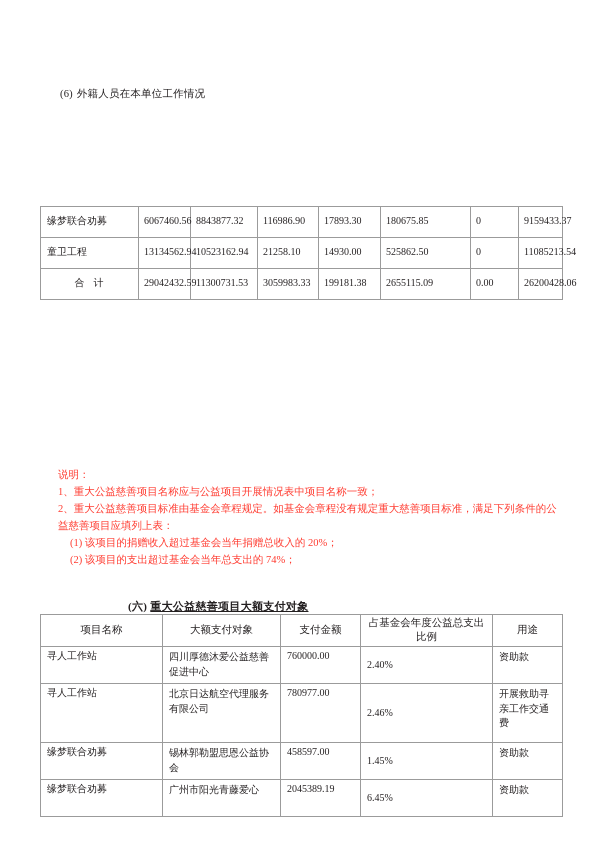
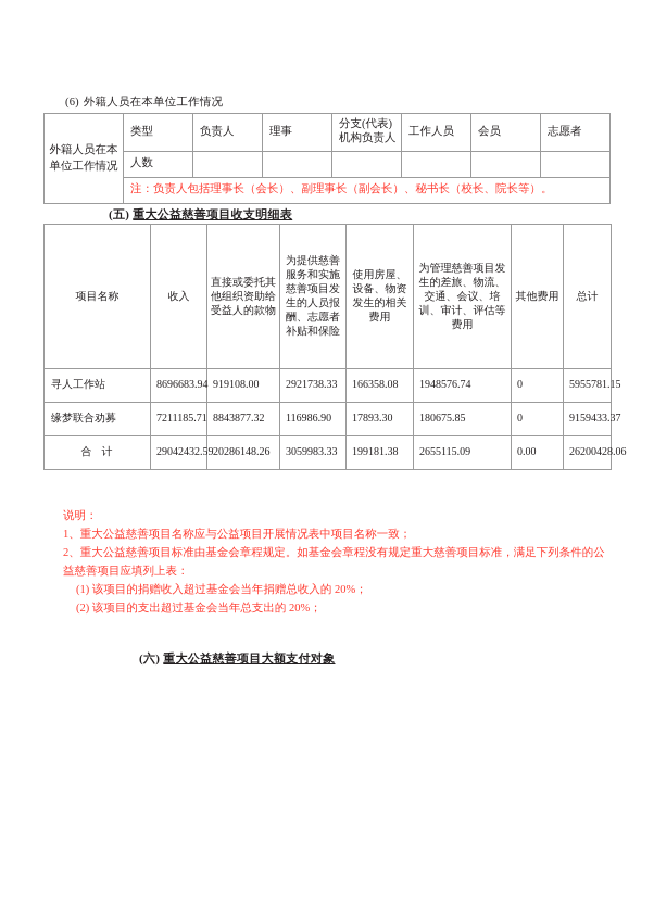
  (6) 外籍人员在本单位工作情况
+ 外籍人员在本单位工作情况	类型	负责人	理事	分支(代表)机构负责人	工作人员	会员	志愿者
+ 人数
+ 注：负责人包括理事长（会长）、副理事长（副会长）、秘书长（校长、院长等）。
+ (五) 重大公益慈善项目收支明细表
+ 项目名称	收入	直接或委托其他组织资助给受益人的款物	为提供慈善服务和实施慈善项目发生的人员报酬、志愿者补贴和保险	使用房屋、设备、物资发生的相关费用	为管理慈善项目发生的差旅、物流、交通、会议、培训、审计、评估等费用	其他费用	总计
+ 寻人工作站	8696683.94	919108.00	2921738.33	166358.08	1948576.74	0	5955781.15
- 缘梦联合劝募	6067460.56	8843877.32	116986.90	17893.30	180675.85	0	9159433.37
+ 缘梦联合劝募	7211185.71	8843877.32	116986.90	17893.30	180675.85	0	9159433.37
- 童卫工程	13134562.94	10523162.94	21258.10	14930.00	525862.50	0	11085213.54
- 合计	29042432.59	11300731.53	3059983.33	199181.38	2655115.09	0.00	26200428.06
+ 合计	29042432.59	20286148.26	3059983.33	199181.38	2655115.09	0.00	26200428.06
  说明：
  1、重大公益慈善项目名称应与公益项目开展情况表中项目名称一致；
  2、重大公益慈善项目标准由基金会章程规定。如基金会章程没有规定重大慈善项目标准，满足下列条件的公益慈善项目应填列上表：
  (1) 该项目的捐赠收入超过基金会当年捐赠总收入的 20%；
- (2) 该项目的支出超过基金会当年总支出的 74%；
+ (2) 该项目的支出超过基金会当年总支出的 20%；
  (六) 重大公益慈善项目大额支付对象
- 项目名称	大额支付对象	支付金额	占基金会年度公益总支出比例	用途
- 寻人工作站	四川厚德沐爱公益慈善促进中心	760000.00	2.40%	资助款
- 寻人工作站	北京日达航空代理服务有限公司	780977.00	2.46%	开展救助寻亲工作交通费
- 缘梦联合劝募	锡林郭勒盟思恩公益协会	458597.00	1.45%	资助款
- 缘梦联合劝募	广州市阳光青藤爱心	2045389.19	6.45%	资助款
